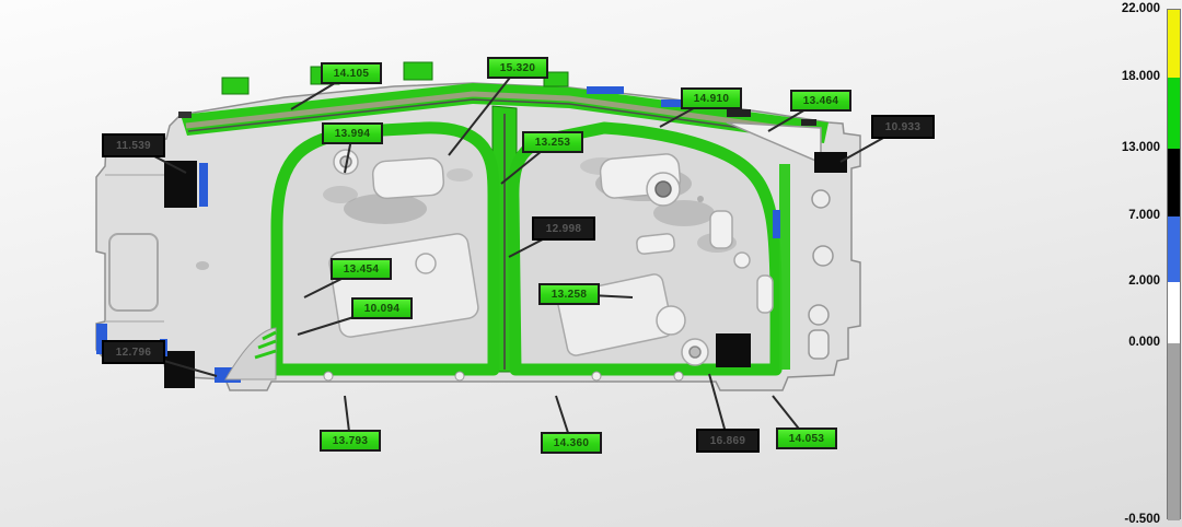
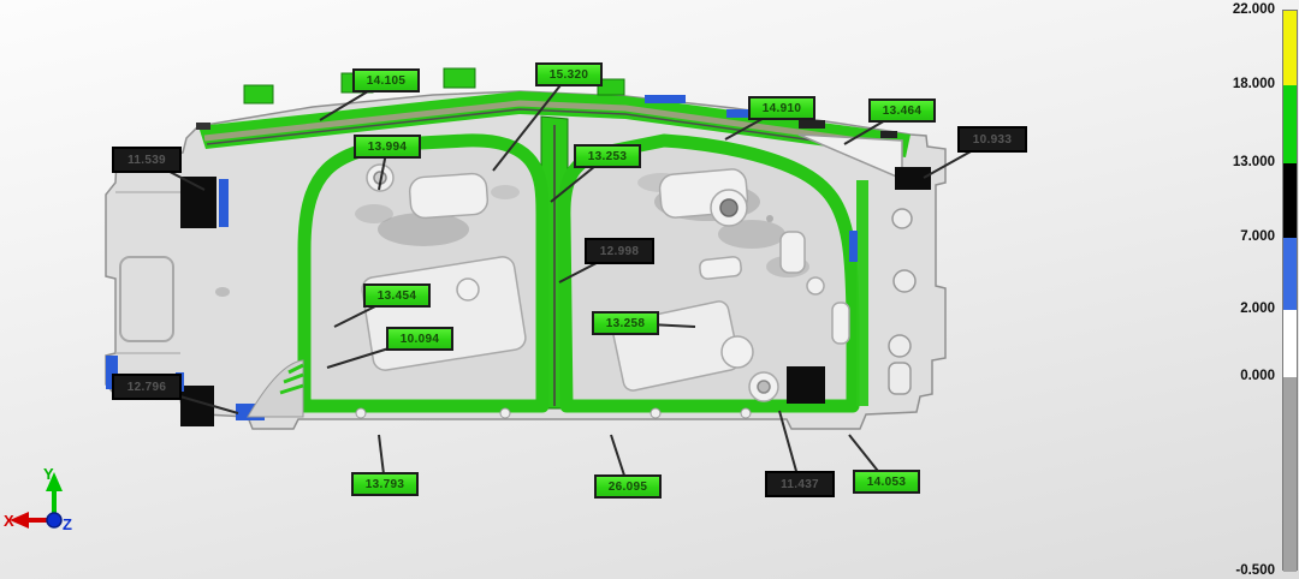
+ Y
+ X
+ Z
  14.105
  15.320
  14.910
  13.464
  10.933
  11.539
  13.994
  13.253
  12.998
  13.454
  10.094
  13.258
  12.796
  13.793
- 14.360
+ 26.095
- 16.869
+ 11.437
  14.053
  22.000
  18.000
  13.000
  7.000
  2.000
  0.000
  -0.500
